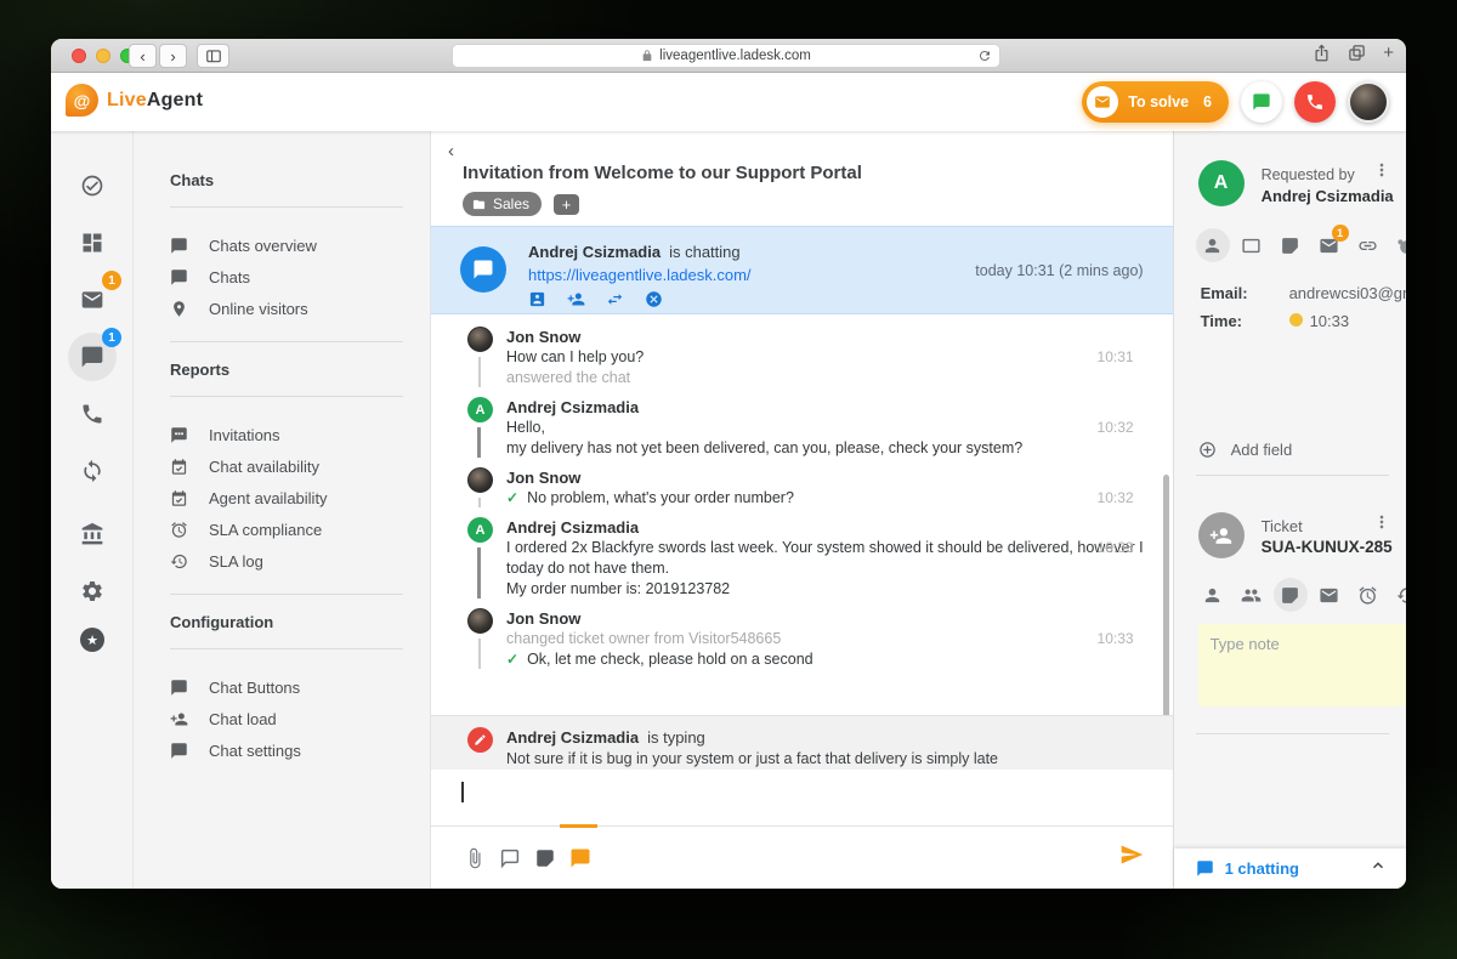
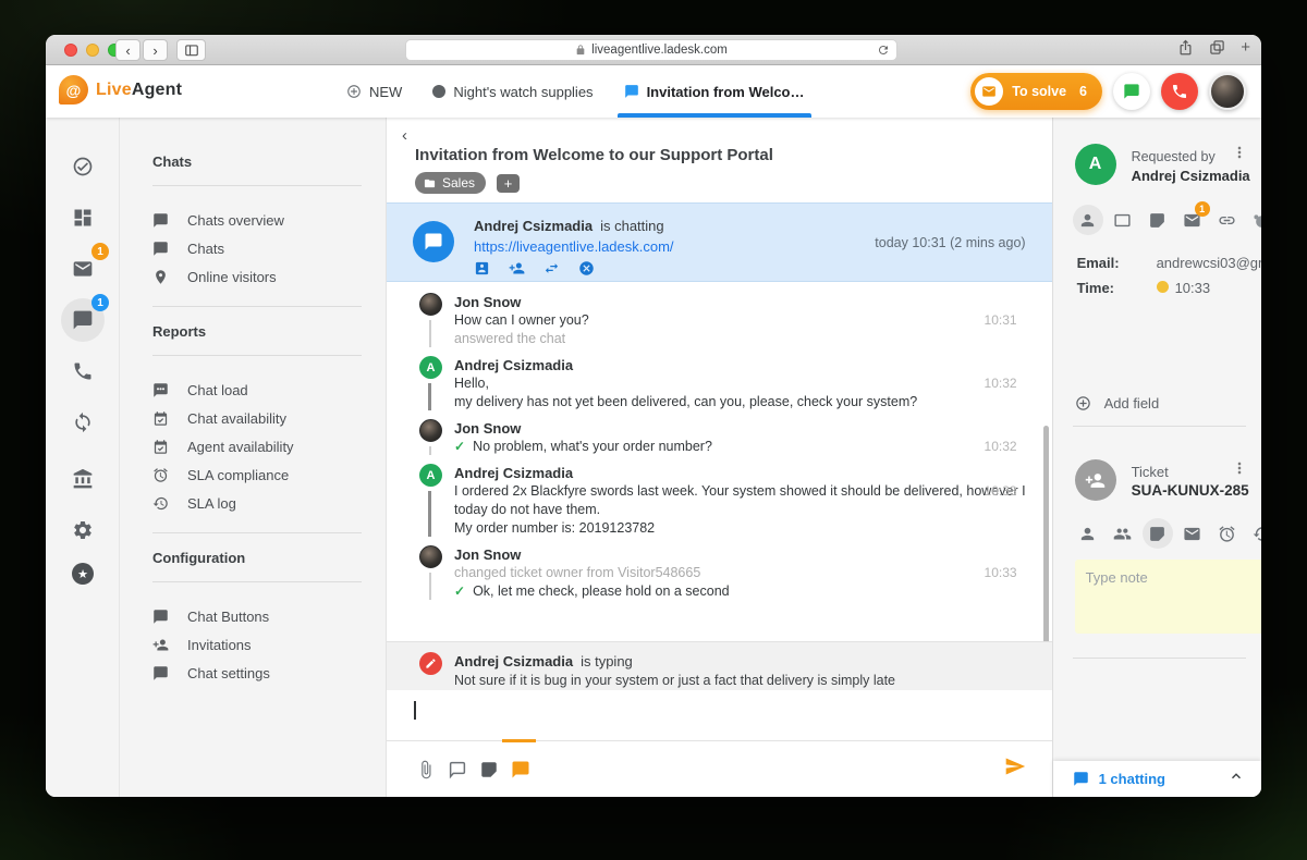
  ‹
  ›
  liveagentlive.ladesk.com
  +
  @
  LiveAgent
+ NEW
+ Night's watch supplies
+ Invitation from Welco…
  To solve
  6
  1
  1
  ★
  Chats
  Chats overview
  Chats
  Online visitors
  Reports
- Invitations
+ Chat load
  Chat availability
  Agent availability
  SLA compliance
  SLA log
  Configuration
  Chat Buttons
- Chat load
+ Invitations
  Chat settings
  ‹
  Invitation from Welcome to our Support Portal
  Sales
  +
  Andrej Csizmadia is chatting
  https://liveagentlive.ladesk.com/
  today 10:31 (2 mins ago)
  Jon Snow
- How can I help you?
+ How can I owner you?
  answered the chat
  10:31
  A
  Andrej Csizmadia
  Hello,
  my delivery has not yet been delivered, can you, please, check your system?
  10:32
  Jon Snow
  ✓ No problem, what's your order number?
  10:32
  A
  Andrej Csizmadia
  I ordered 2x Blackfyre swords last week. Your system showed it should be delivered, however I
  today do not have them.
  My order number is: 2019123782
  10:33
  Jon Snow
  changed ticket owner from Visitor548665
  ✓ Ok, let me check, please hold on a second
  10:33
  Andrej Csizmadia is typing
  Not sure if it is bug in your system or just a fact that delivery is simply late
  A
  Requested by
  Andrej Csizmadia
  1
  Email:
  andrewcsi03@g
  Time:
  10:33
  Add field
  Ticket
  SUA-KUNUX-285
  Type note
  1 chatting
